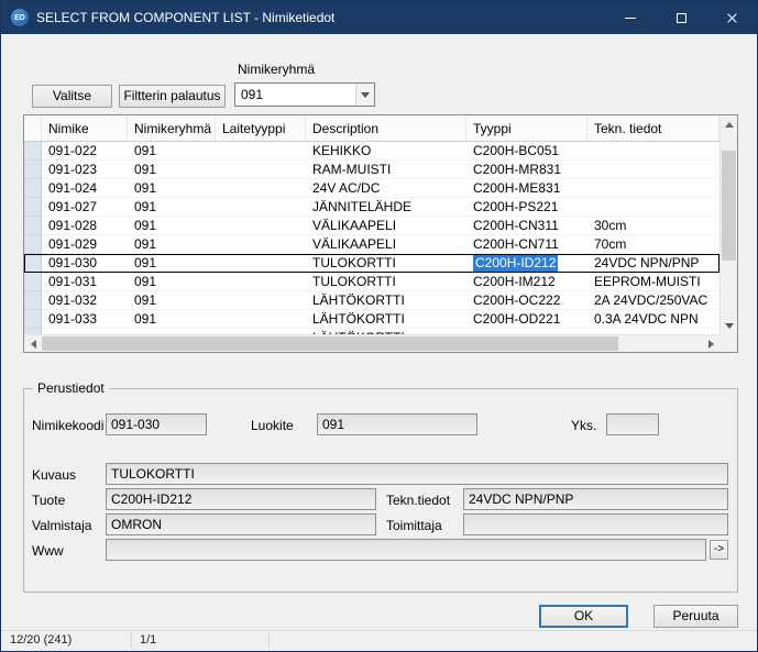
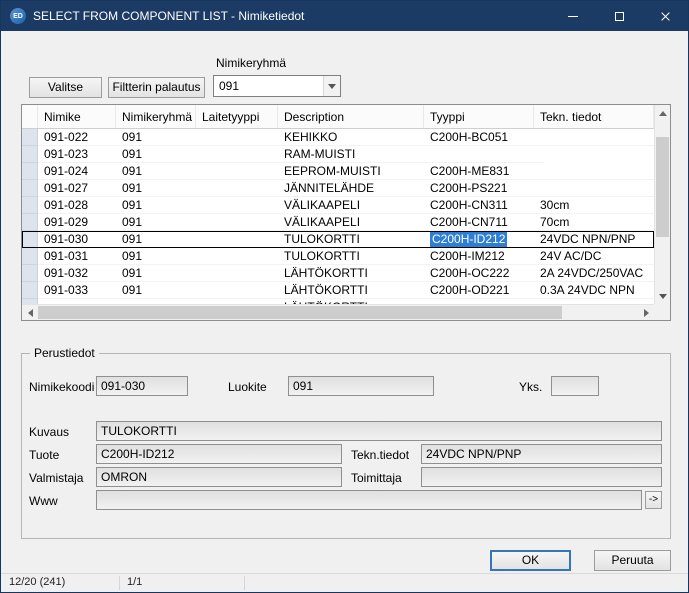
  SELECT FROM COMPONENT LIST - Nimiketiedot
  Nimikeryhmä
  Valitse
  Filtterin palautus
  091
  Nimike
  Nimikeryhmä
  Laitetyyppi
  Description
  Tyyppi
  Tekn. tiedot
  091-022
  091
  KEHIKKO
  C200H-BC051
  091-023
  091
  RAM-MUISTI
- C200H-MR831
  091-024
  091
- 24V AC/DC
+ EEPROM-MUISTI
  C200H-ME831
  091-027
  091
  JÄNNITELÄHDE
  C200H-PS221
  091-028
  091
  VÄLIKAAPELI
  C200H-CN311
  30cm
  091-029
  091
  VÄLIKAAPELI
  C200H-CN711
  70cm
  091-030
  091
  TULOKORTTI
  C200H-ID212
  24VDC NPN/PNP
  091-031
  091
  TULOKORTTI
  C200H-IM212
- EEPROM-MUISTI
+ 24V AC/DC
  091-032
  091
  LÄHTÖKORTTI
  C200H-OC222
  2A 24VDC/250VAC
  091-033
  091
  LÄHTÖKORTTI
  C200H-OD221
  0.3A 24VDC NPN
  Perustiedot
  Nimikekoodi
  091-030
  Luokite
  091
  Yks.
  Kuvaus
  TULOKORTTI
  Tuote
  C200H-ID212
  Tekn.tiedot
  24VDC NPN/PNP
  Valmistaja
  OMRON
  Toimittaja
  Www
  ->
  OK
  Peruuta
  12/20 (241)
  1/1
